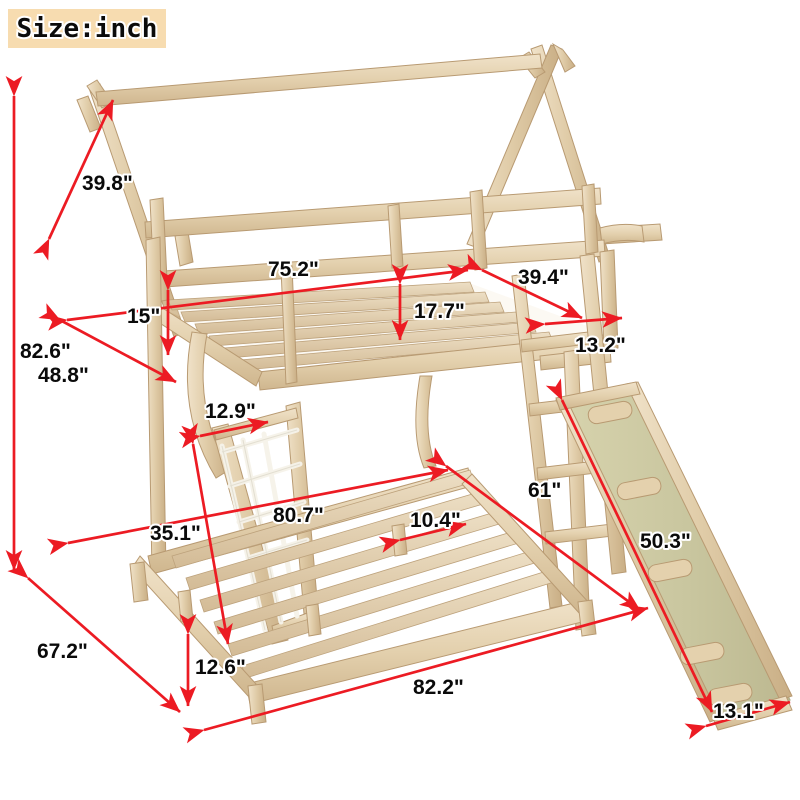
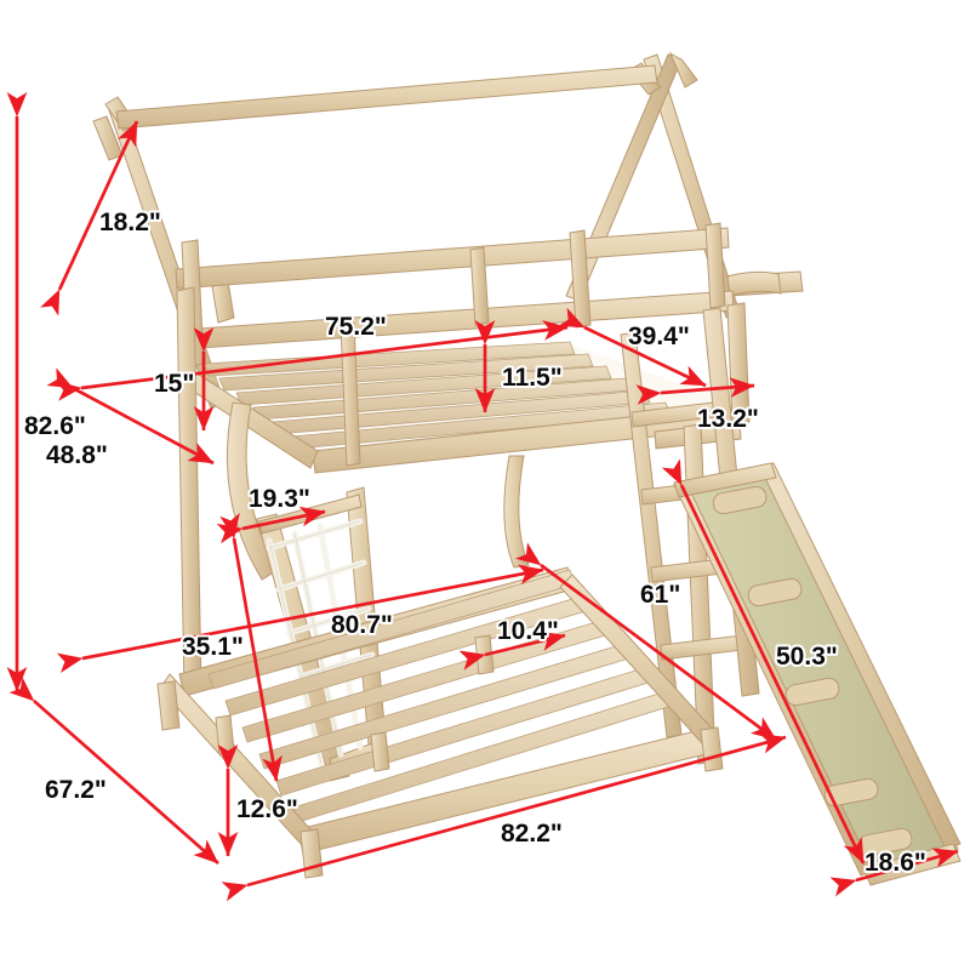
- 39.8"
+ 18.2"
  82.6"
  15"
  48.8"
  75.2"
- 17.7"
+ 11.5"
  39.4"
  13.2"
- 12.9"
+ 19.3"
  35.1"
  80.7"
  10.4"
  61"
  50.3"
  12.6"
  67.2"
  82.2"
- 13.1"
+ 18.6"
- Size:inch
